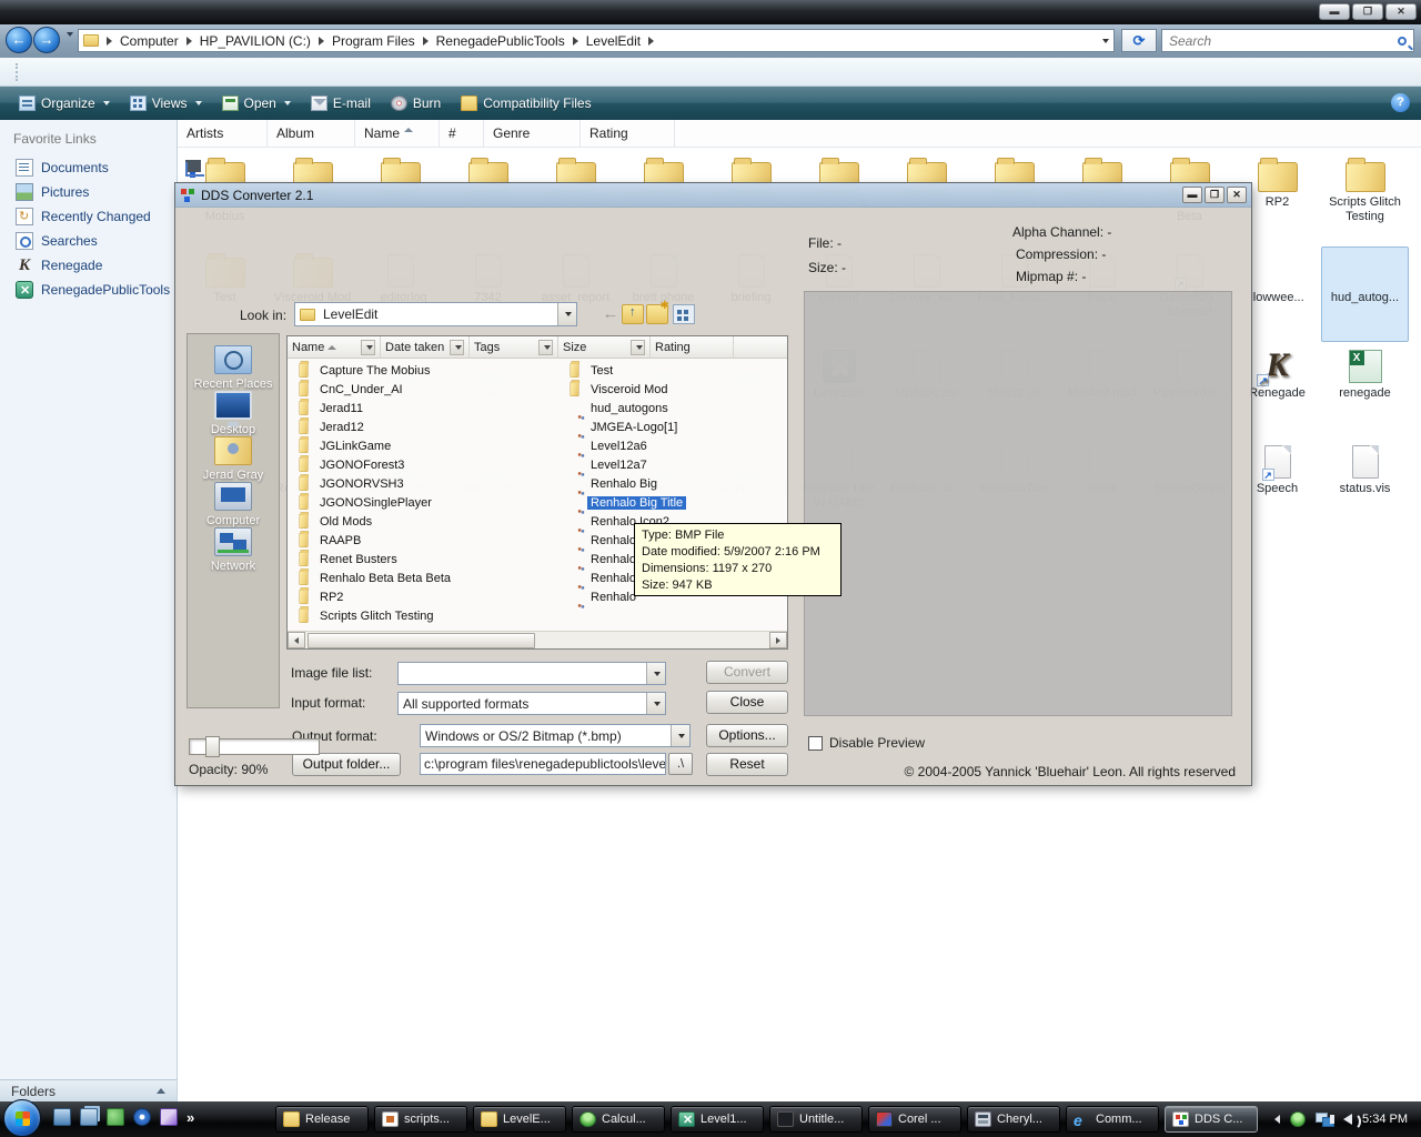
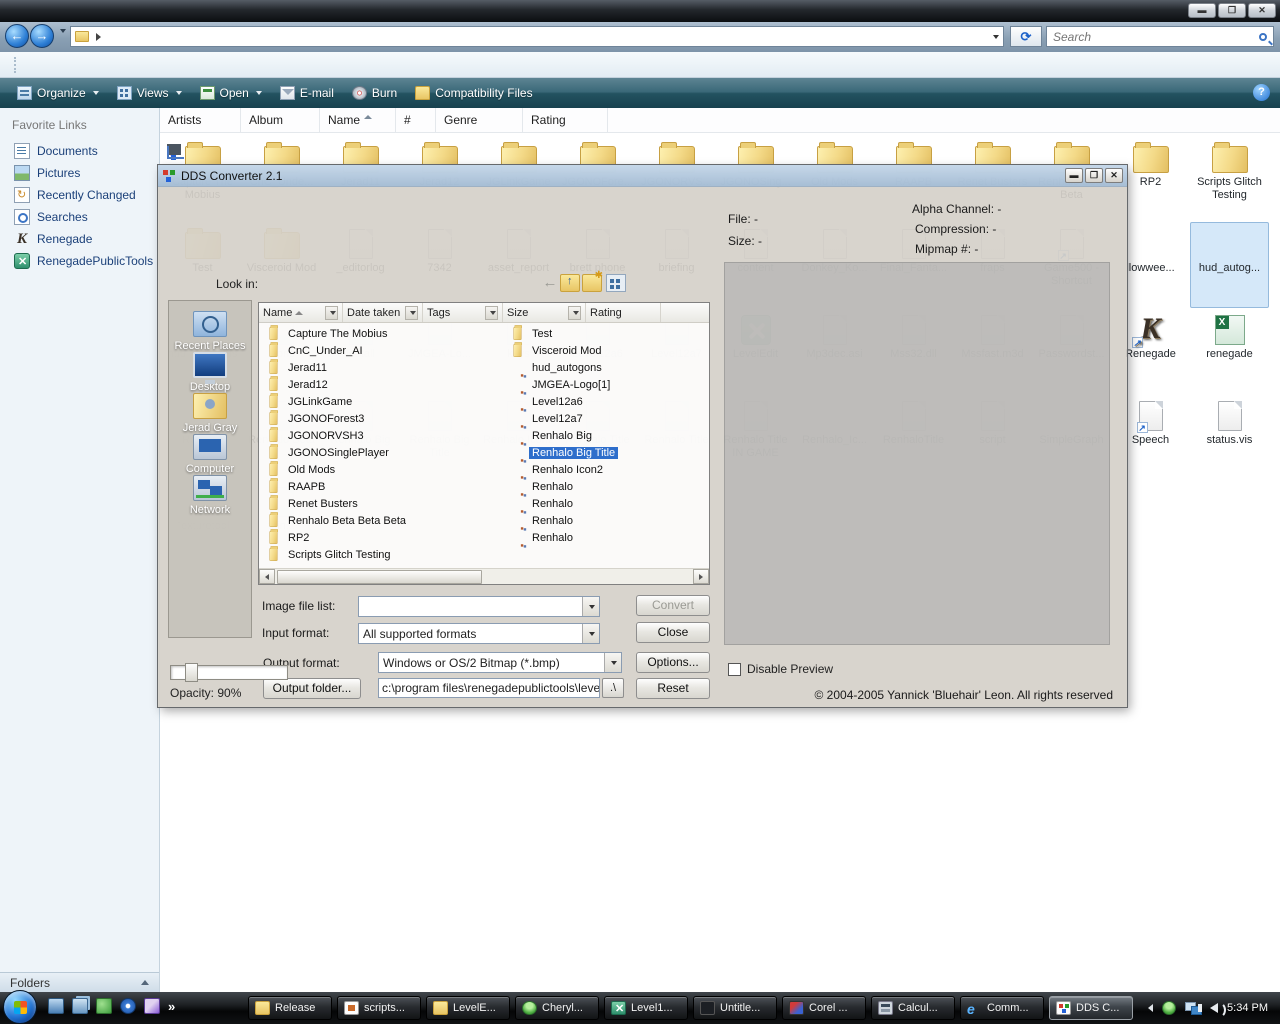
  ▬
  ❐
  ✕
  ←
  →
- Computer HP_PAVILION (C:) Program Files RenegadePublicTools LevelEdit
  ⟳
  Search
  Organize
  Views
  Open
  E-mail
  Burn
  Compatibility Files
  ?
  Artists
  Album
  Name
  #
  Genre
  Rating
  Favorite Links
  Documents
  Pictures
  Recently Changed
  Searches
  Renegade
  RenegadePublicTools
  Folders
  RP2
  Scripts Glitch Testing
  llowwee...
  hud_autog...
  Renegade
  renegade
  Speech
  status.vis
  DDS Converter 2.1
  ▬
  ❐
  ✕
  File: -
  Size: -
  Alpha Channel: -
  Compression: -
  Mipmap #: -
  Look in:
- LevelEdit
  ←
  Recent Places
  Desktop
  Jerad Gray
  Computer
  Network
  Name
  Date taken
  Tags
  Size
  Rating
  Capture The Mobius
  CnC_Under_AI
  Jerad11
  Jerad12
  JGLinkGame
  JGONOForest3
  JGONORVSH3
  JGONOSinglePlayer
  Old Mods
  RAAPB
  Renet Busters
  Renhalo Beta Beta Beta
  RP2
  Scripts Glitch Testing
  Test
  Visceroid Mod
  hud_autogons
  JMGEA-Logo[1]
  Level12a6
  Level12a7
  Renhalo Big
  Renhalo Big Title
  Renhalo Icon2
  Renhalo
  Renhalo
  Renhalo
  Renhalo
- Type: BMP File
- Date modified: 5/9/2007 2:16 PM
- Dimensions: 1197 x 270
- Size: 947 KB
  Image file list:
  Convert
  Input format:
  All supported formats
  Close
  Output format:
  Windows or OS/2 Bitmap (*.bmp)
  Options...
  Output folder...
  c:\program files\renegadepublictools\leve
  .\
  Reset
  Opacity: 90%
  Disable Preview
  © 2004-2005 Yannick 'Bluehair' Leon. All rights reserved
  »
  Release
  scripts...
  LevelE...
- Calcul...
+ Cheryl...
  Level1...
  Untitle...
  Corel ...
- Cheryl...
+ Calcul...
  Comm...
  DDS C...
  5:34 PM
